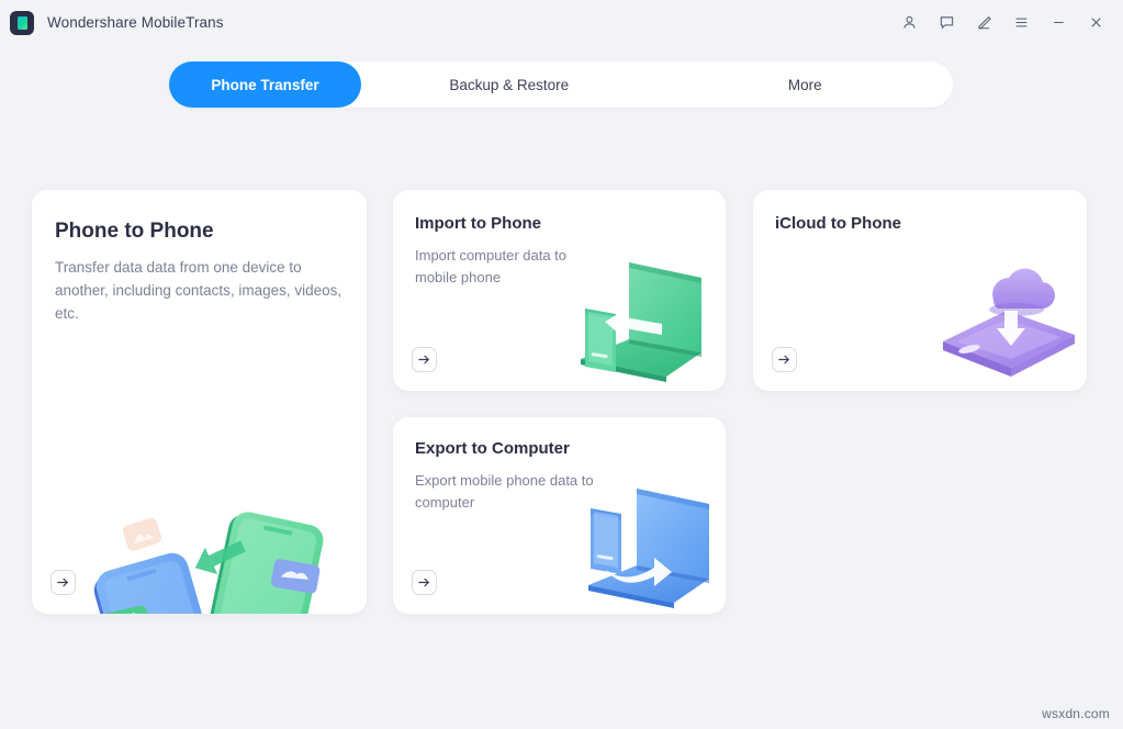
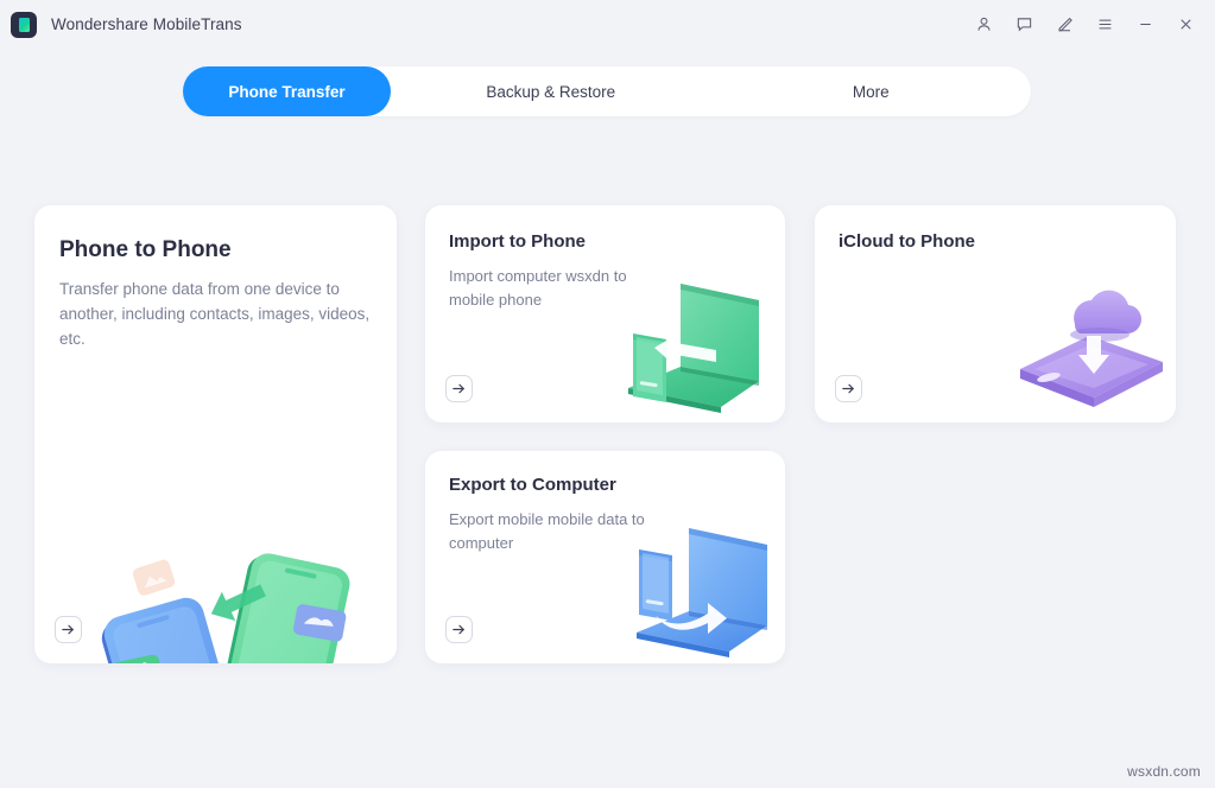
  Wondershare MobileTrans
  Phone Transfer
  Backup & Restore
  More
  Phone to Phone
- Transfer data data from one device to another, including contacts, images, videos, etc.
+ Transfer phone data from one device to another, including contacts, images, videos, etc.
  Import to Phone
- Import computer data to mobile phone
+ Import computer wsxdn to mobile phone
  iCloud to Phone
  Export to Computer
- Export mobile phone data to computer
+ Export mobile mobile data to computer
  wsxdn.com
